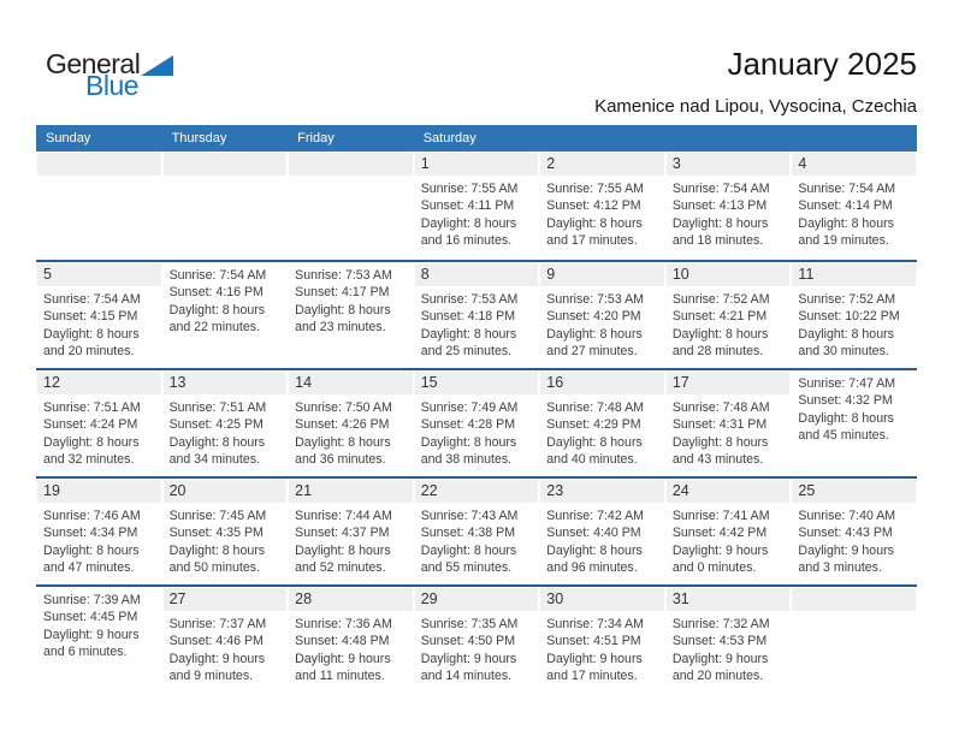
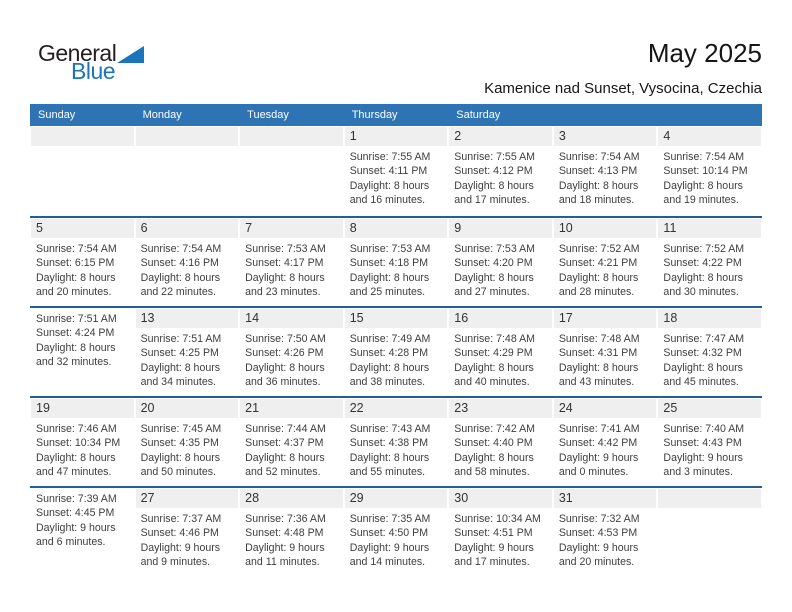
  General
  Blue
- January 2025
+ May 2025
- Kamenice nad Lipou, Vysocina, Czechia
+ Kamenice nad Sunset, Vysocina, Czechia
  Sunday
+ Monday
+ Tuesday
  Thursday
- Friday
  Saturday
  1
  Sunrise: 7:55 AM
  Sunset: 4:11 PM
  Daylight: 8 hours
  and 16 minutes.
  2
  Sunrise: 7:55 AM
  Sunset: 4:12 PM
  Daylight: 8 hours
  and 17 minutes.
  3
  Sunrise: 7:54 AM
  Sunset: 4:13 PM
  Daylight: 8 hours
  and 18 minutes.
  4
  Sunrise: 7:54 AM
- Sunset: 4:14 PM
+ Sunset: 10:14 PM
  Daylight: 8 hours
  and 19 minutes.
  5
  Sunrise: 7:54 AM
- Sunset: 4:15 PM
+ Sunset: 6:15 PM
  Daylight: 8 hours
  and 20 minutes.
+ 6
  Sunrise: 7:54 AM
  Sunset: 4:16 PM
  Daylight: 8 hours
  and 22 minutes.
+ 7
  Sunrise: 7:53 AM
  Sunset: 4:17 PM
  Daylight: 8 hours
  and 23 minutes.
  8
  Sunrise: 7:53 AM
  Sunset: 4:18 PM
  Daylight: 8 hours
  and 25 minutes.
  9
  Sunrise: 7:53 AM
  Sunset: 4:20 PM
  Daylight: 8 hours
  and 27 minutes.
  10
  Sunrise: 7:52 AM
  Sunset: 4:21 PM
  Daylight: 8 hours
  and 28 minutes.
  11
  Sunrise: 7:52 AM
- Sunset: 10:22 PM
+ Sunset: 4:22 PM
  Daylight: 8 hours
  and 30 minutes.
- 12
  Sunrise: 7:51 AM
  Sunset: 4:24 PM
  Daylight: 8 hours
  and 32 minutes.
  13
  Sunrise: 7:51 AM
  Sunset: 4:25 PM
  Daylight: 8 hours
  and 34 minutes.
  14
  Sunrise: 7:50 AM
  Sunset: 4:26 PM
  Daylight: 8 hours
  and 36 minutes.
  15
  Sunrise: 7:49 AM
  Sunset: 4:28 PM
  Daylight: 8 hours
  and 38 minutes.
  16
  Sunrise: 7:48 AM
  Sunset: 4:29 PM
  Daylight: 8 hours
  and 40 minutes.
  17
  Sunrise: 7:48 AM
  Sunset: 4:31 PM
  Daylight: 8 hours
  and 43 minutes.
+ 18
  Sunrise: 7:47 AM
  Sunset: 4:32 PM
  Daylight: 8 hours
  and 45 minutes.
  19
  Sunrise: 7:46 AM
- Sunset: 4:34 PM
+ Sunset: 10:34 PM
  Daylight: 8 hours
  and 47 minutes.
  20
  Sunrise: 7:45 AM
  Sunset: 4:35 PM
  Daylight: 8 hours
  and 50 minutes.
  21
  Sunrise: 7:44 AM
  Sunset: 4:37 PM
  Daylight: 8 hours
  and 52 minutes.
  22
  Sunrise: 7:43 AM
  Sunset: 4:38 PM
  Daylight: 8 hours
  and 55 minutes.
  23
  Sunrise: 7:42 AM
  Sunset: 4:40 PM
  Daylight: 8 hours
- and 96 minutes.
+ and 58 minutes.
  24
  Sunrise: 7:41 AM
  Sunset: 4:42 PM
  Daylight: 9 hours
  and 0 minutes.
  25
  Sunrise: 7:40 AM
  Sunset: 4:43 PM
  Daylight: 9 hours
  and 3 minutes.
  Sunrise: 7:39 AM
  Sunset: 4:45 PM
  Daylight: 9 hours
  and 6 minutes.
  27
  Sunrise: 7:37 AM
  Sunset: 4:46 PM
  Daylight: 9 hours
  and 9 minutes.
  28
  Sunrise: 7:36 AM
  Sunset: 4:48 PM
  Daylight: 9 hours
  and 11 minutes.
  29
  Sunrise: 7:35 AM
  Sunset: 4:50 PM
  Daylight: 9 hours
  and 14 minutes.
  30
- Sunrise: 7:34 AM
+ Sunrise: 10:34 AM
  Sunset: 4:51 PM
  Daylight: 9 hours
  and 17 minutes.
  31
  Sunrise: 7:32 AM
  Sunset: 4:53 PM
  Daylight: 9 hours
  and 20 minutes.
